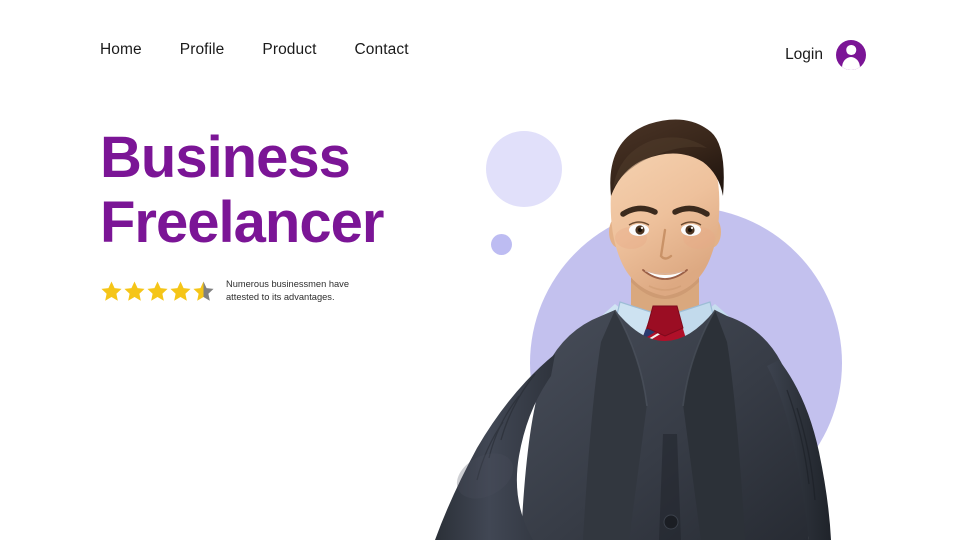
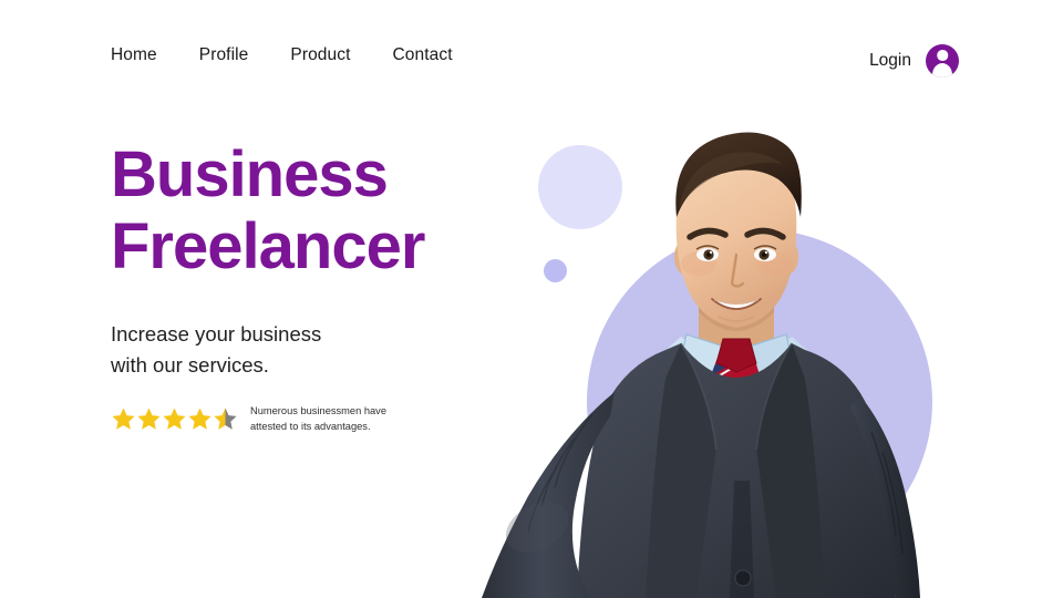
  Home
  Profile
  Product
  Contact
  Login
  Business
  Freelancer
+ Increase your business
+ with our services.
  Numerous businessmen have
  attested to its advantages.
